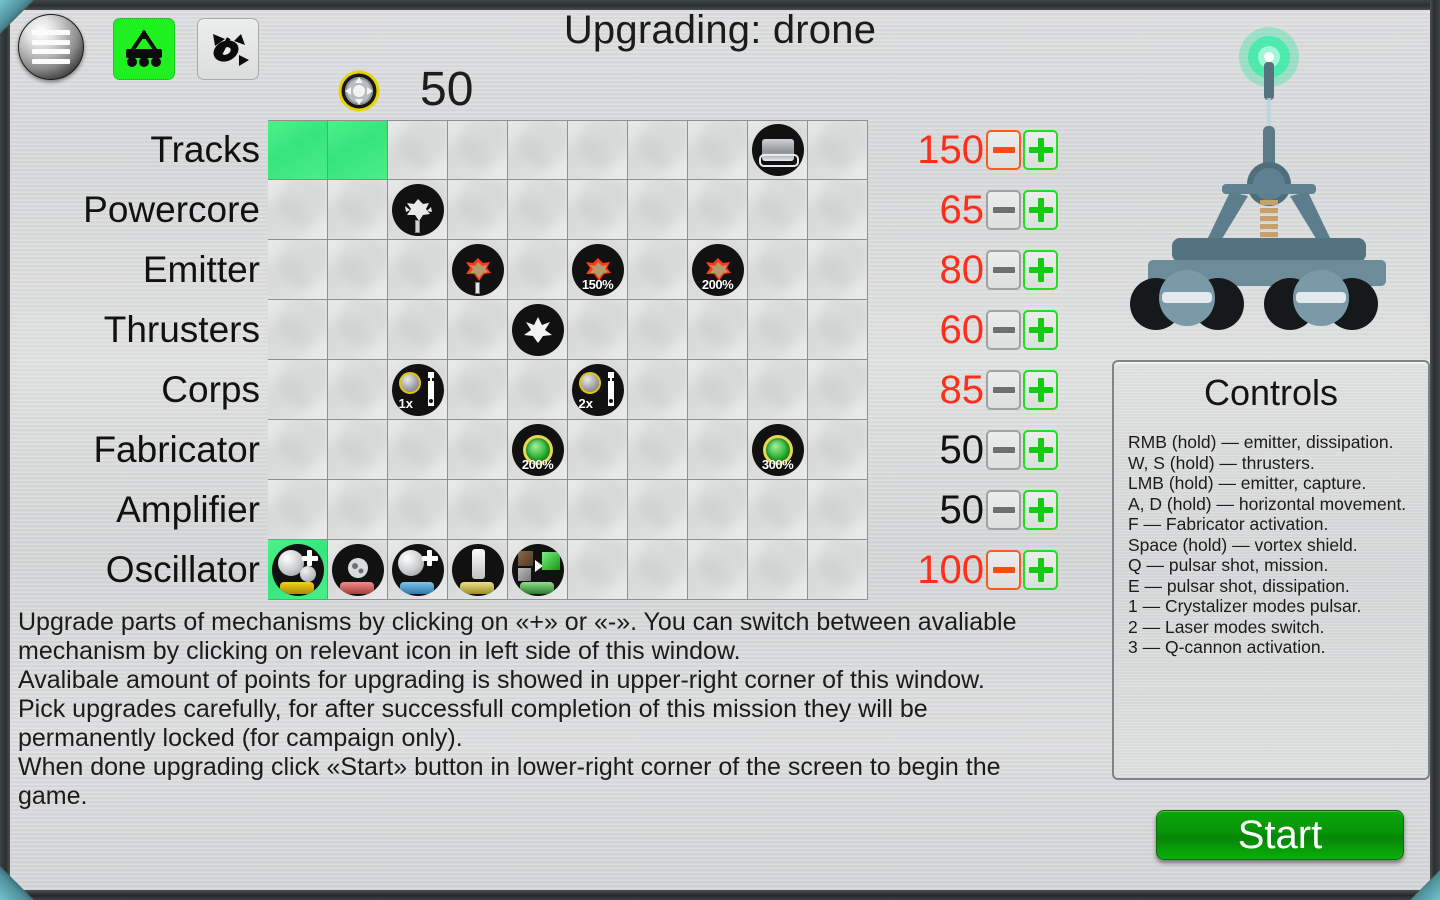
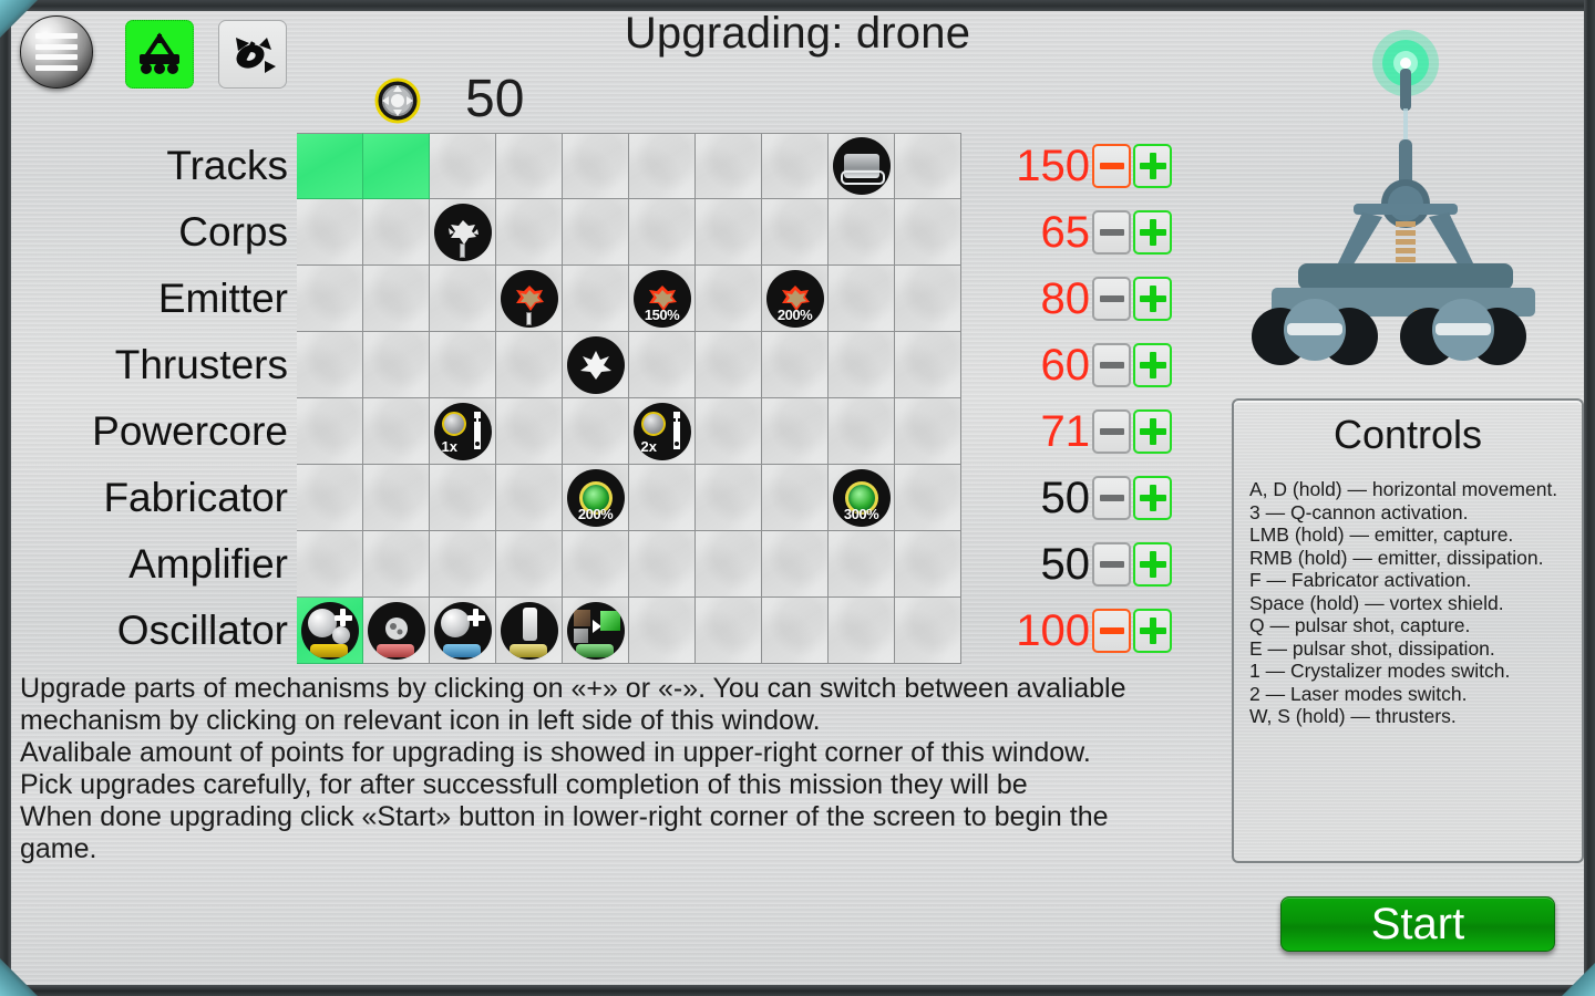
  Upgrading: drone
  50
  Tracks
  150
- Powercore
+ Corps
  65
  Emitter
  150%
  200%
  80
  Thrusters
  60
- Corps
+ Powercore
  1x
  2x
- 85
+ 71
  Fabricator
  200%
  300%
  50
  Amplifier
  50
  Oscillator
  100
  Upgrade parts of mechanisms by clicking on «+» or «-». You can switch between avaliable
  mechanism by clicking on relevant icon in left side of this window.
  Avalibale amount of points for upgrading is showed in upper-right corner of this window.
  Pick upgrades carefully, for after successfull completion of this mission they will be
- permanently locked (for campaign only).
  When done upgrading click «Start» button in lower-right corner of the screen to begin the
  game.
  Controls
- RMB (hold) — emitter, dissipation.
+ A, D (hold) — horizontal movement.
- W, S (hold) — thrusters.
+ 3 — Q-cannon activation.
  LMB (hold) — emitter, capture.
- A, D (hold) — horizontal movement.
+ RMB (hold) — emitter, dissipation.
  F — Fabricator activation.
  Space (hold) — vortex shield.
- Q — pulsar shot, mission.
+ Q — pulsar shot, capture.
  E — pulsar shot, dissipation.
- 1 — Crystalizer modes pulsar.
+ 1 — Crystalizer modes switch.
  2 — Laser modes switch.
- 3 — Q-cannon activation.
+ W, S (hold) — thrusters.
  Start
